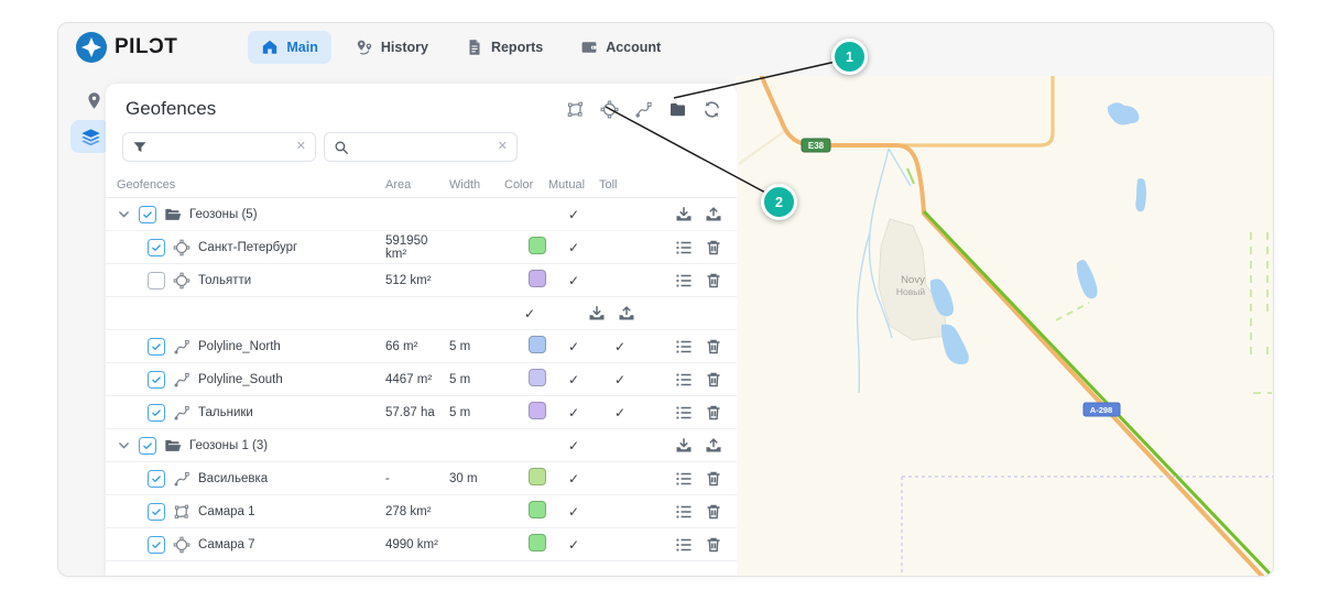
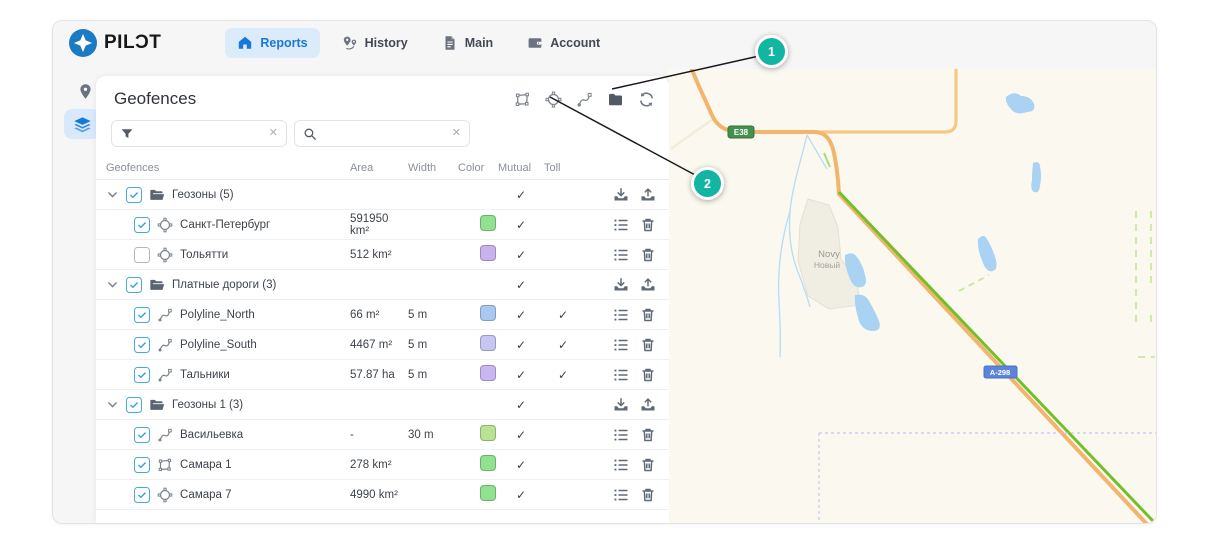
  PILƆT
- Main
+ Reports
  History
- Reports
+ Main
  Account
  Geofences
  ✕
  ✕
  Geofences
  Area
  Width
  Color
  Mutual
  Toll
  Геозоны (5)
  ✓
  Санкт-Петербург
  591950 km²
  ✓
  Тольятти
  512 km²
  ✓
+ Платные дороги (3)
  ✓
  Polyline_North
  66 m²
  5 m
  ✓
  ✓
  Polyline_South
  4467 m²
  5 m
  ✓
  ✓
  Тальники
  57.87 ha
  5 m
  ✓
  ✓
  Геозоны 1 (3)
  ✓
  Васильевка
  -
  30 m
  ✓
  Самара 1
  278 km²
  ✓
  Самара 7
  4990 km²
  ✓
  Novy
  Новый
  E38
  A-298
  1
  2
